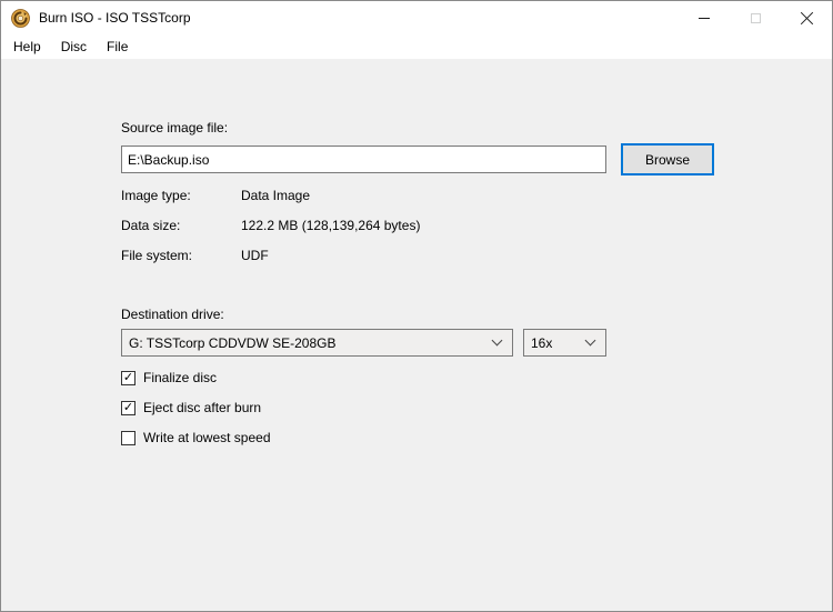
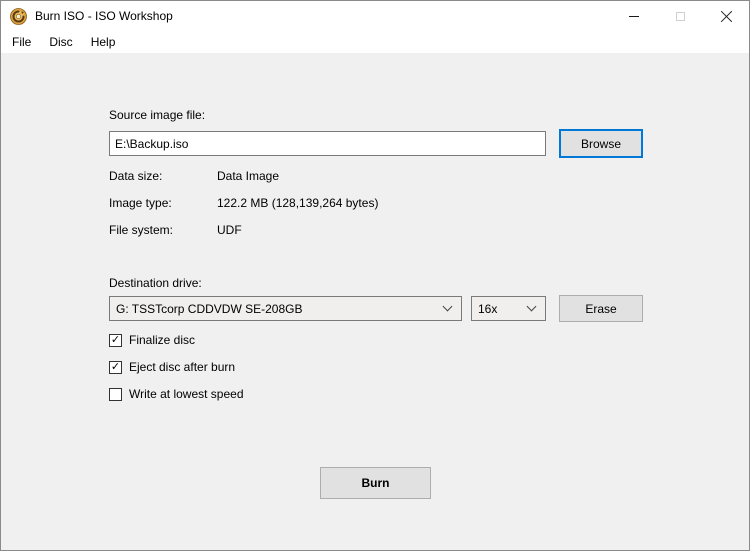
- Burn ISO - ISO TSSTcorp
+ Burn ISO - ISO Workshop
- Help
+ File
  Disc
- File
+ Help
  Source image file:
  E:\Backup.iso
  Browse
- Image type:
+ Data size:
  Data Image
- Data size:
+ Image type:
  122.2 MB (128,139,264 bytes)
  File system:
  UDF
  Destination drive:
  G: TSSTcorp CDDVDW SE-208GB
  16x
+ Erase
  ✓
  Finalize disc
  ✓
  Eject disc after burn
  Write at lowest speed
+ Burn
